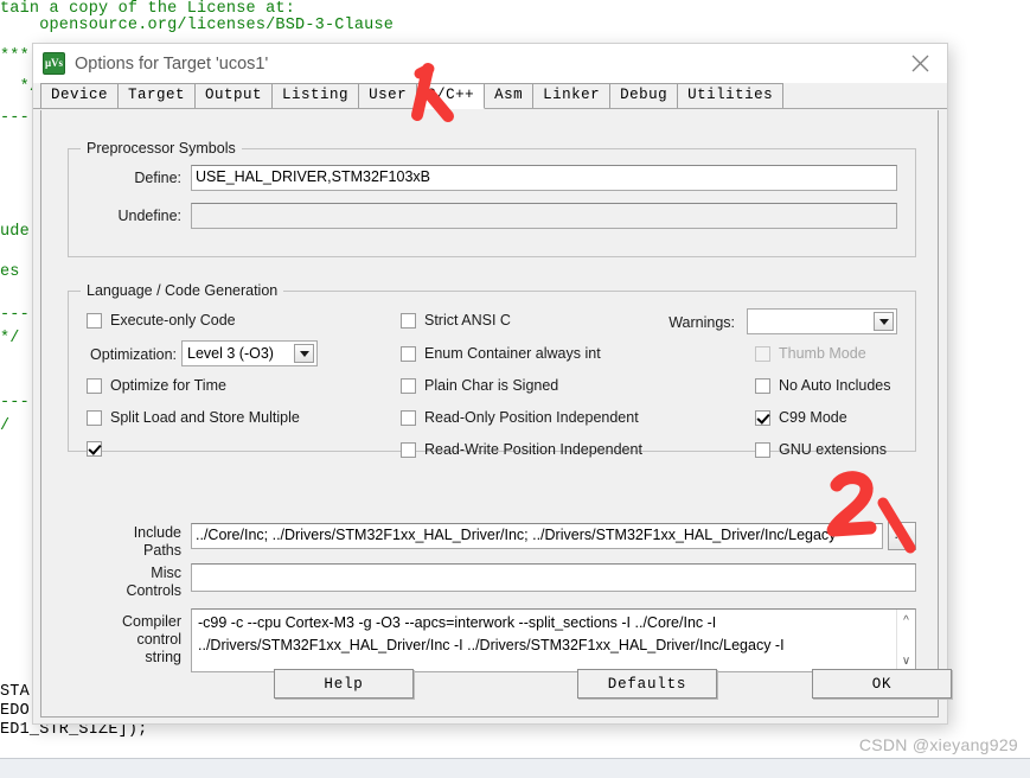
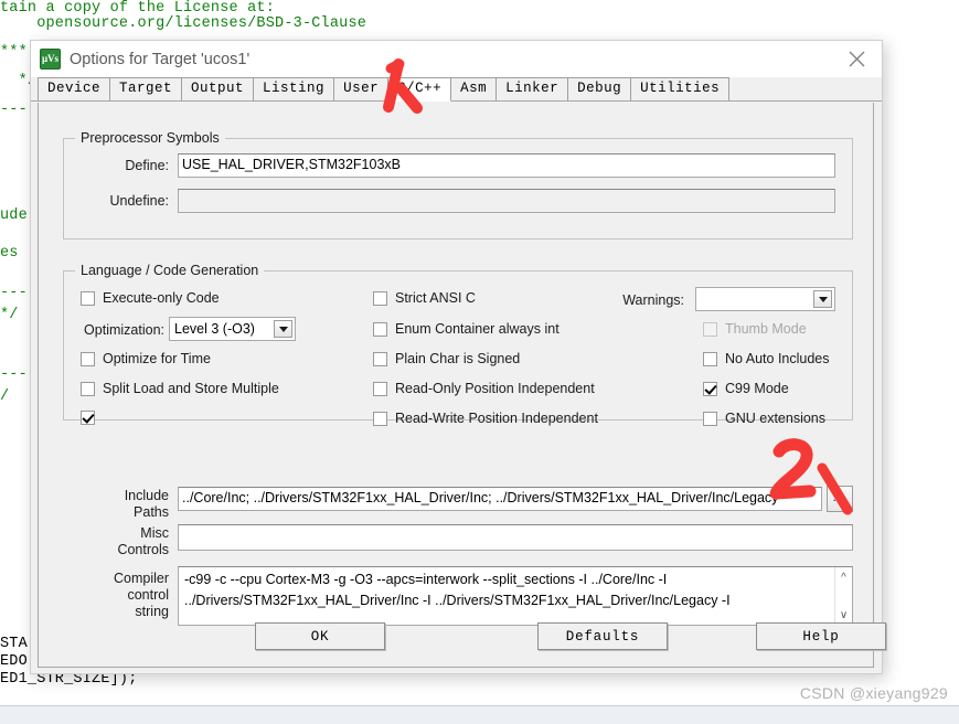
  tain a copy of the License at:
  opensource.org/licenses/BSD-3-Clause
  ***
  ---
  ude
  es
  ---
  */
  ---
  /
  STA
  EDO
  ED1_STR_SIZE]);
  CSDN @xieyang929
  Options for Target 'ucos1'
  Device
  Target
  Output
  Listing
  User
  /C++
  Asm
  Linker
  Debug
  Utilities
  Preprocessor Symbols
  Define:
  USE_HAL_DRIVER,STM32F103xB
  Undefine:
  Language / Code Generation
  Execute-only Code
  Optimization:
  Level 3 (-O3)
  Optimize for Time
  Split Load and Store Multiple
  Strict ANSI C
  Enum Container always int
  Plain Char is Signed
  Read-Only Position Independent
  Read-Write Position Independent
  Warnings:
  Thumb Mode
  No Auto Includes
  C99 Mode
  GNU extensions
  Include
  Paths
  ../Core/Inc; ../Drivers/STM32F1xx_HAL_Driver/Inc; ../Drivers/STM32F1xx_HAL_Driver/Inc/Legac
  Misc
  Controls
  Compiler
  control
  string
  -c99 -c --cpu Cortex-M3 -g -O3 --apcs=interwork --split_sections -I ../Core/Inc -I
  ../Drivers/STM32F1xx_HAL_Driver/Inc -I ../Drivers/STM32F1xx_HAL_Driver/Inc/Legacy -I
  ^
  ∨
- Help
+ OK
  Defaults
- OK
+ Help
